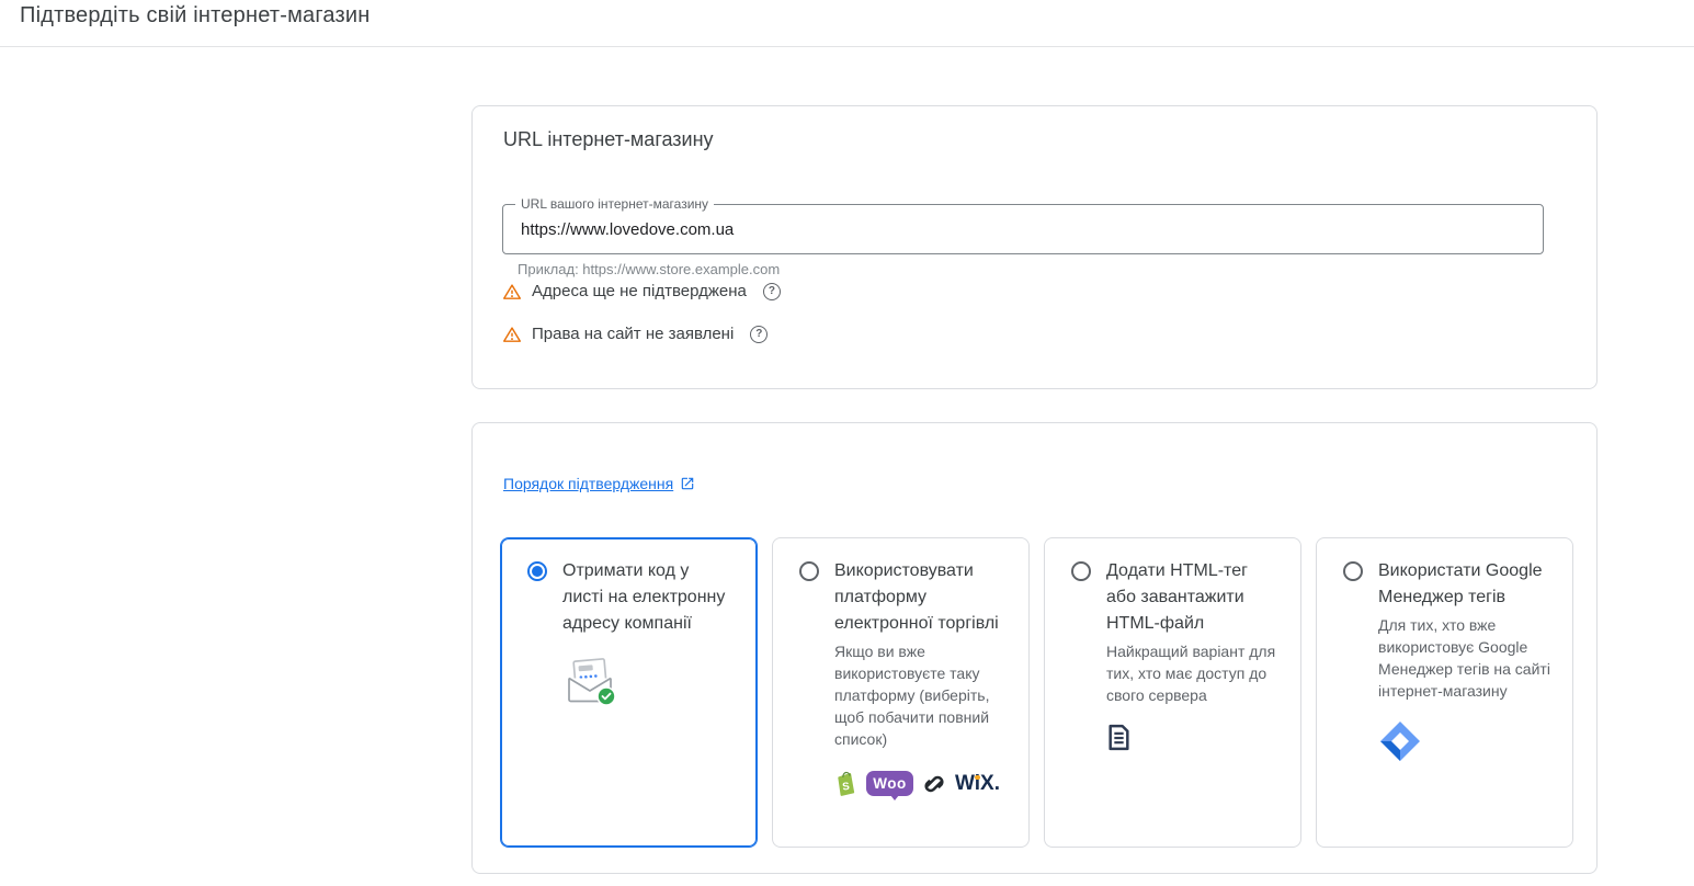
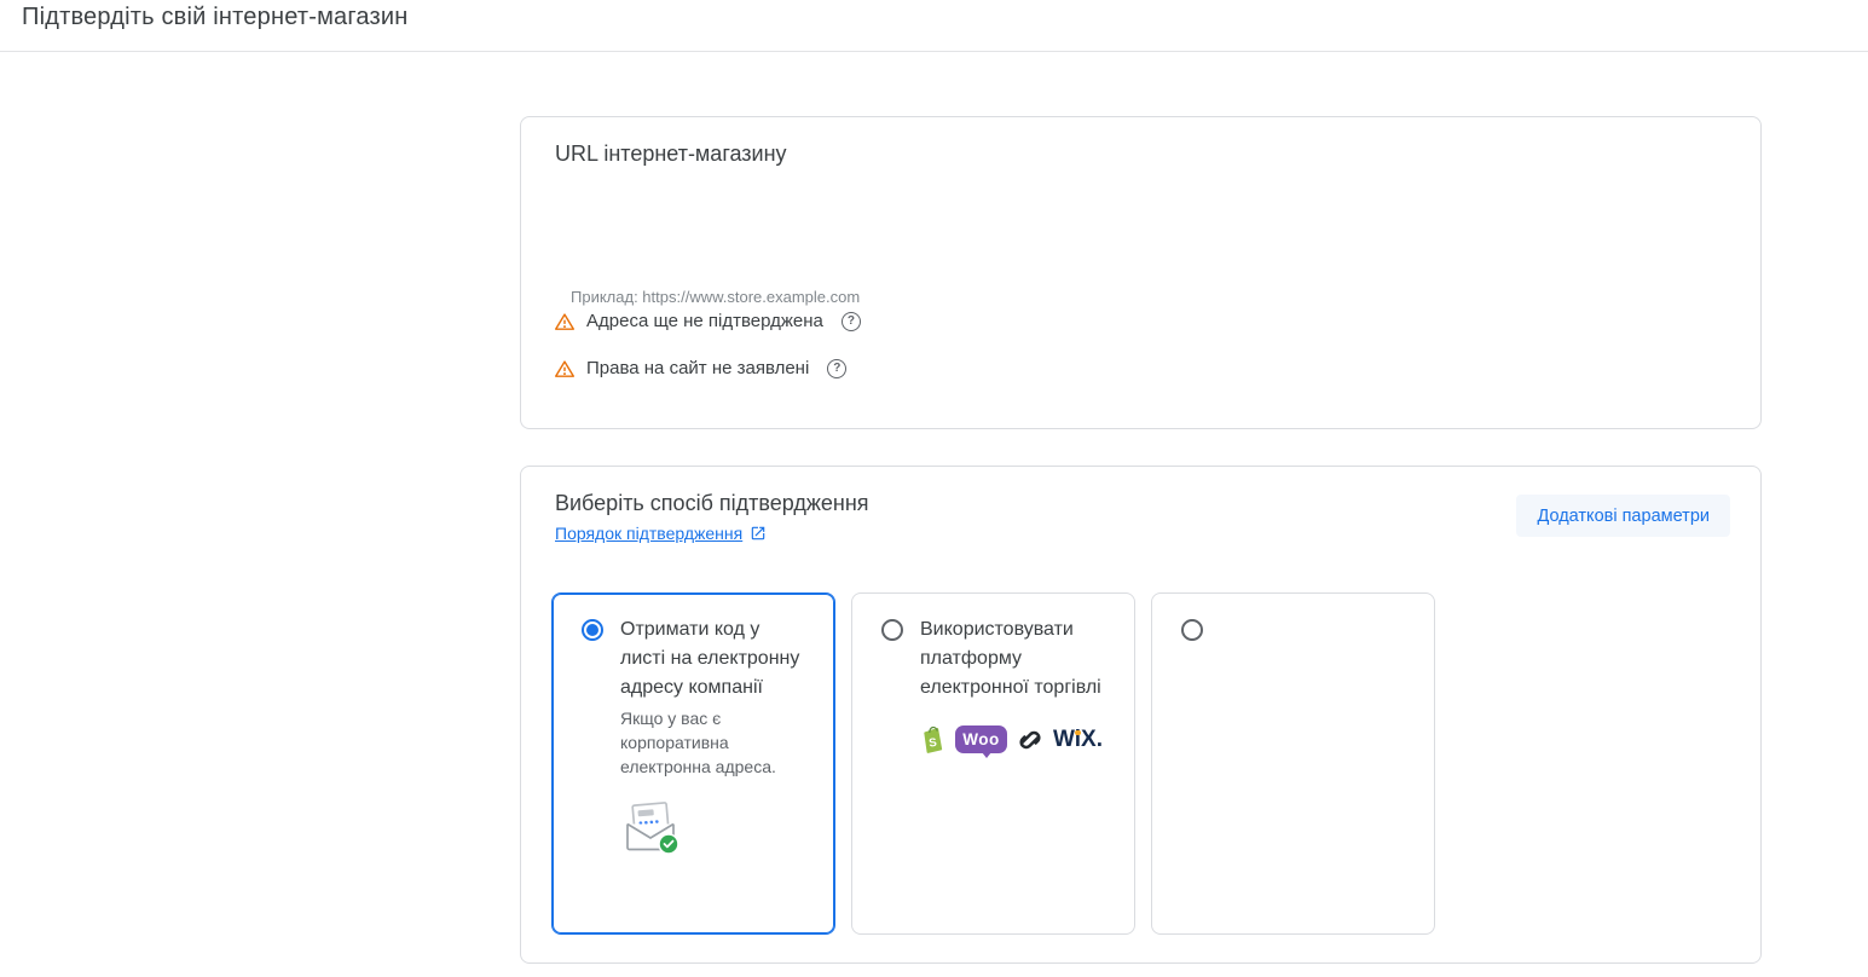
  Підтвердіть свій інтернет-магазин
  URL інтернет-магазину
- URL вашого інтернет-магазину
- https://www.lovedove.com.ua
  Приклад: https://www.store.example.com
  Адреса ще не підтверджена
  ?
  Права на сайт не заявлені
  ?
+ Виберіть спосіб підтвердження
  Порядок підтвердження
+ Додаткові параметри
  Отримати код у листі на електронну адресу компанії
+ Якщо у вас є корпоративна електронна адреса.
  Використовувати платформу електронної торгівлі
- Якщо ви вже використовуєте таку платформу (виберіть, щоб побачити повний список)
  Woo
  WiX.
- Додати HTML-тег або завантажити HTML-файл
- Найкращий варіант для тих, хто має доступ до свого сервера
- Використати Google Менеджер тегів
- Для тих, хто вже використовує Google Менеджер тегів на сайті інтернет-магазину
